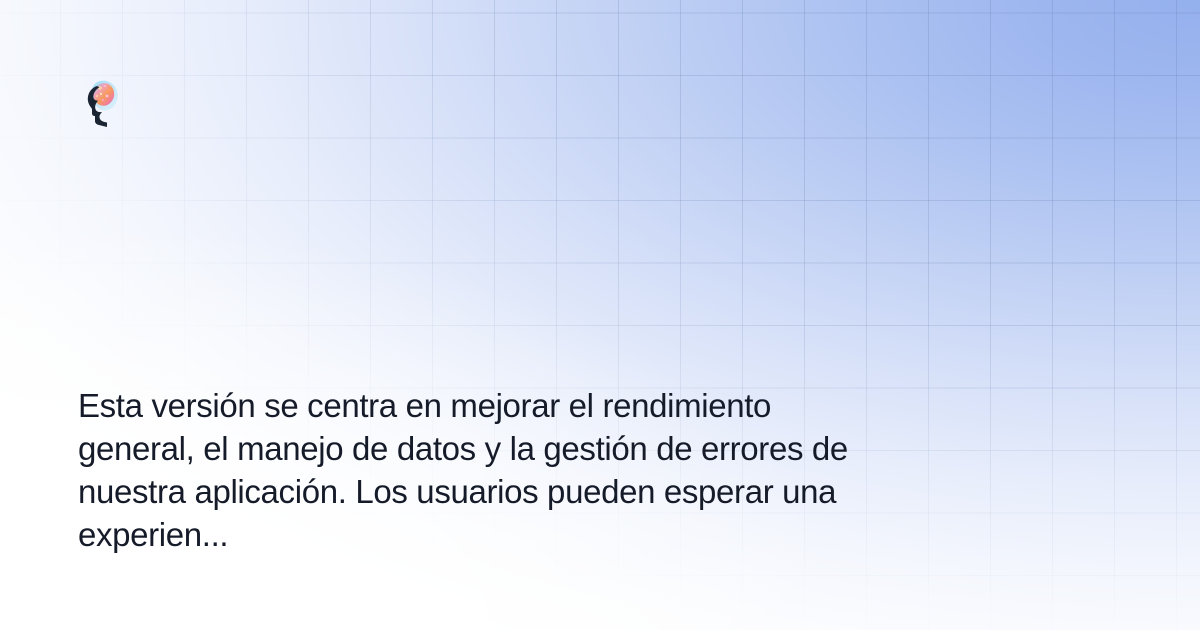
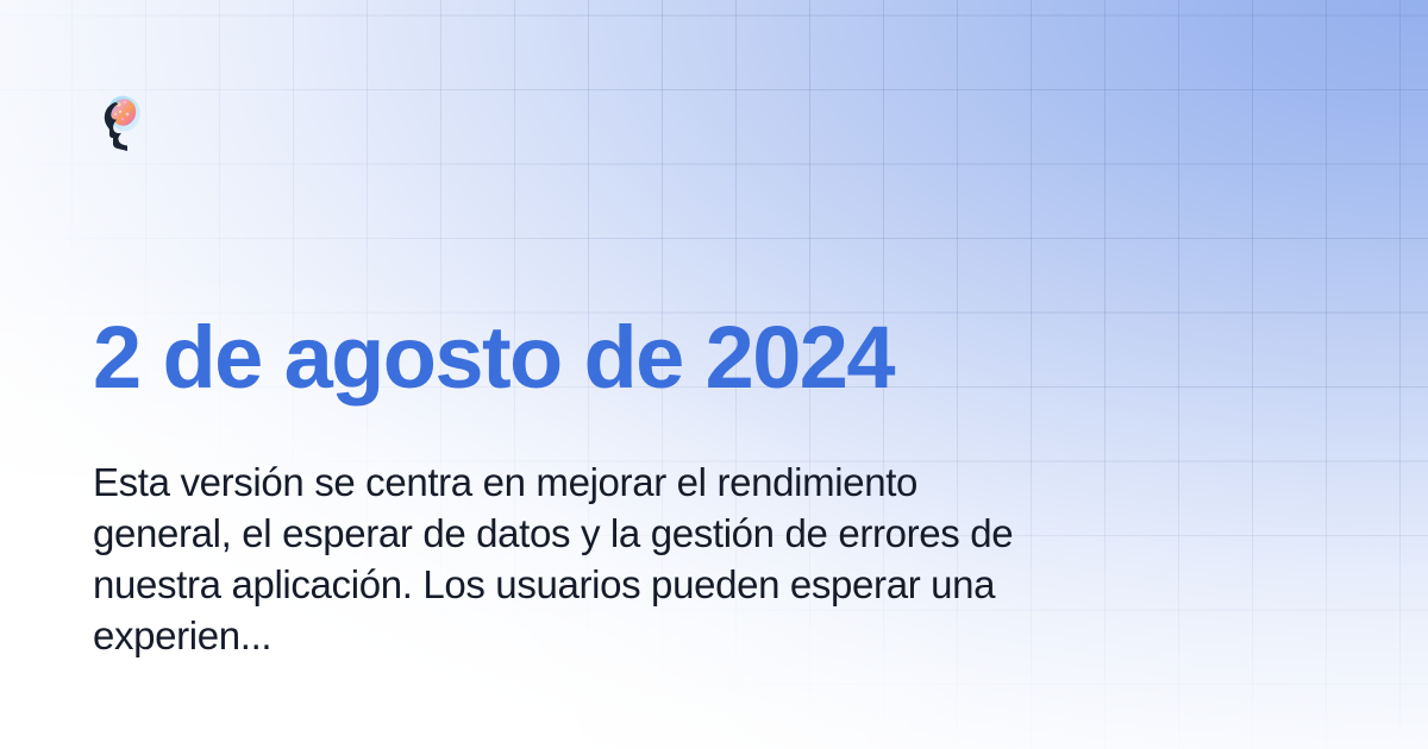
+ 2 de agosto de 2024
- Esta versión se centra en mejorar el rendimiento general, el manejo de datos y la gestión de errores de nuestra aplicación. Los usuarios pueden esperar una experien...
+ Esta versión se centra en mejorar el rendimiento general, el esperar de datos y la gestión de errores de nuestra aplicación. Los usuarios pueden esperar una experien...
